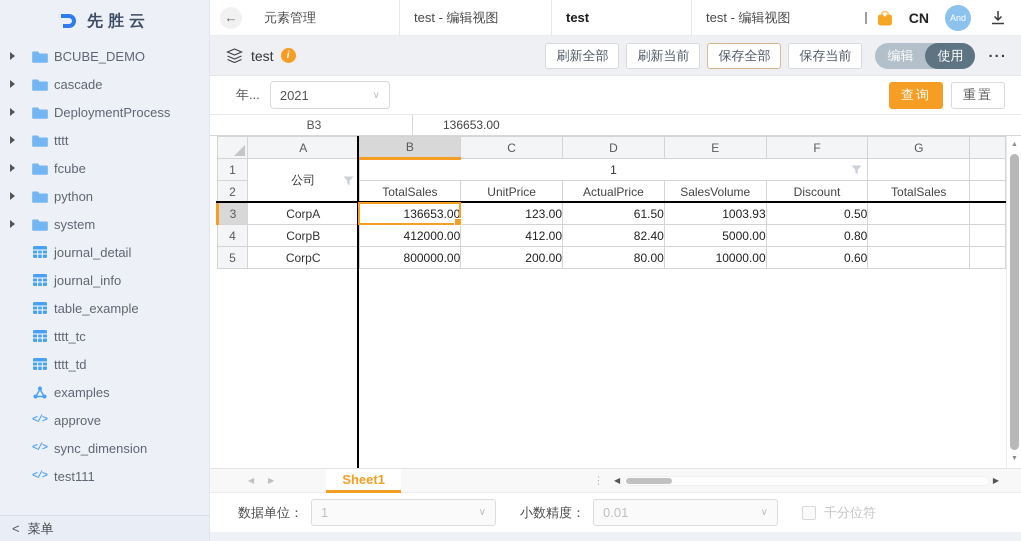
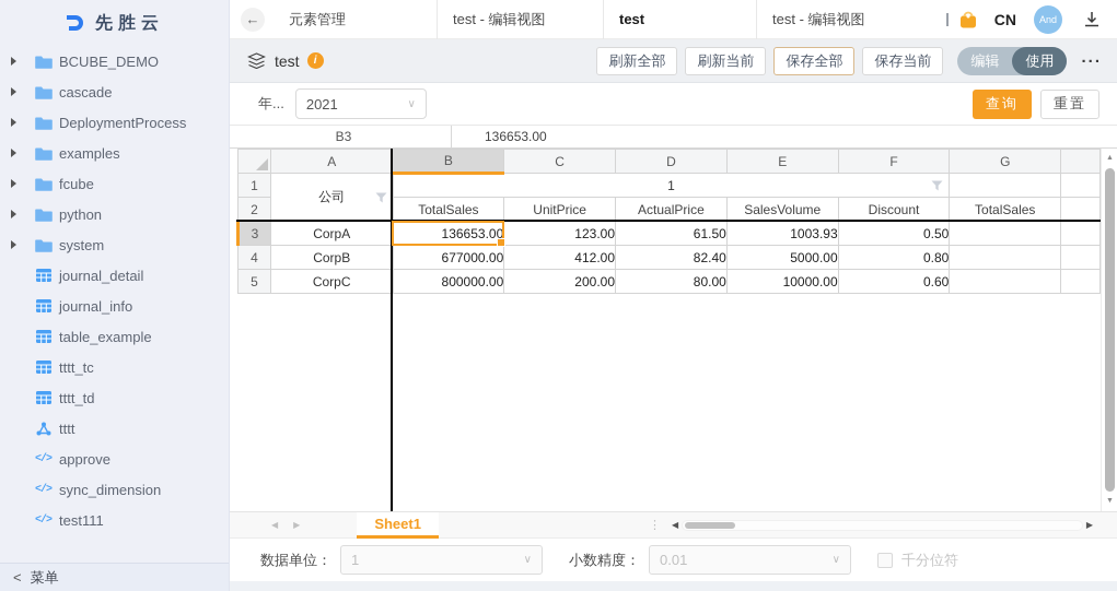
  先胜云
  BCUBE_DEMO
  cascade
  DeploymentProcess
- tttt
+ examples
  fcube
  python
  system
  journal_detail
  journal_info
  table_example
  tttt_tc
  tttt_td
- examples
+ tttt
  </>
  approve
  </>
  sync_dimension
  </>
  test111
  <
  菜单
  ←
  元素管理
  test - 编辑视图
  test
  test - 编辑视图
  CN
  And
  test
  i
  刷新全部
  刷新当前
  保存全部
  保存当前
  编辑
  使用
  ...
  年...
  2021
  ∨
  查询
  重置
  B3
  136653.00
  	A	B	C	D	E	F	G
  1	公司	1
  2	TotalSales	UnitPrice	ActualPrice	SalesVolume	Discount	TotalSales
  3	CorpA		123.00	61.50	1003.93	0.50
- 4	CorpB	412000.00	412.00	82.40	5000.00	0.80
+ 4	CorpB	677000.00	412.00	82.40	5000.00	0.80
  5	CorpC	800000.00	200.00	80.00	10000.00	0.60
  ◀
  ▶
  Sheet1
  ⋮
  ◀
  ▶
  数据单位：
  1
  ∨
  小数精度：
  0.01
  ∨
  千分位符
